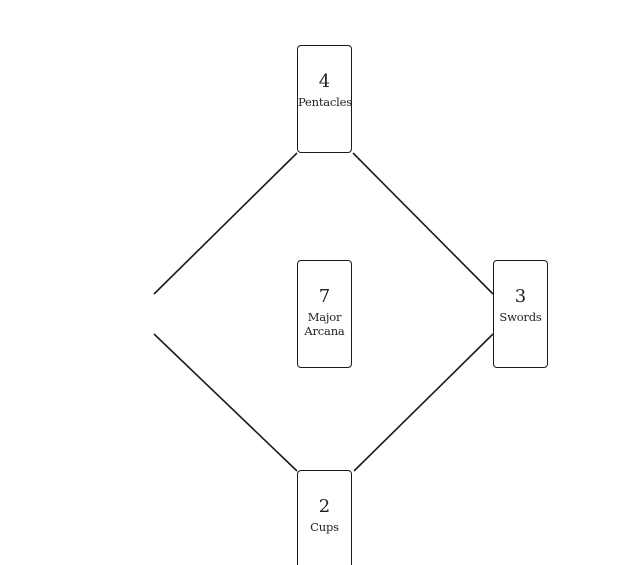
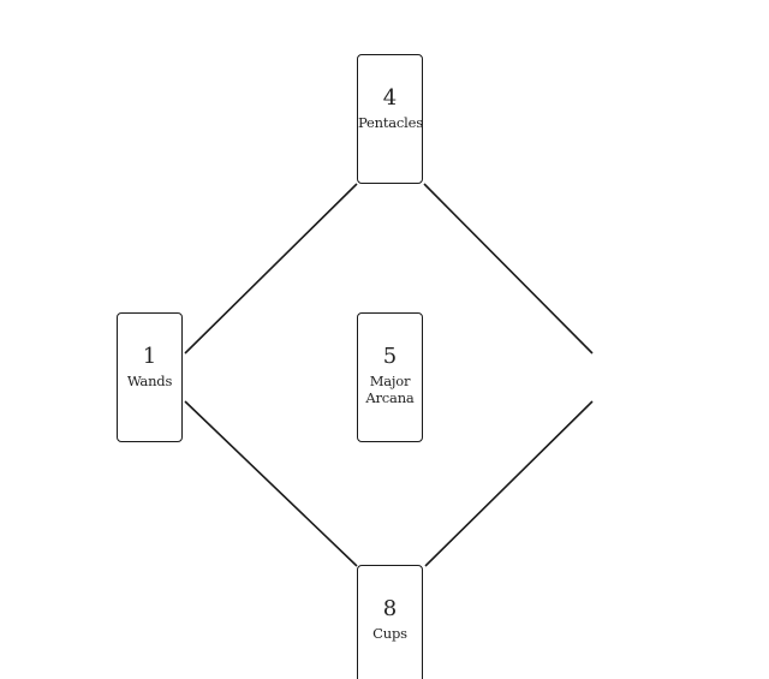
  4
  Pentacles
+ 1
+ Wands
- 7
+ 5
  Major
  Arcana
- 3
- Swords
- 2
+ 8
  Cups
